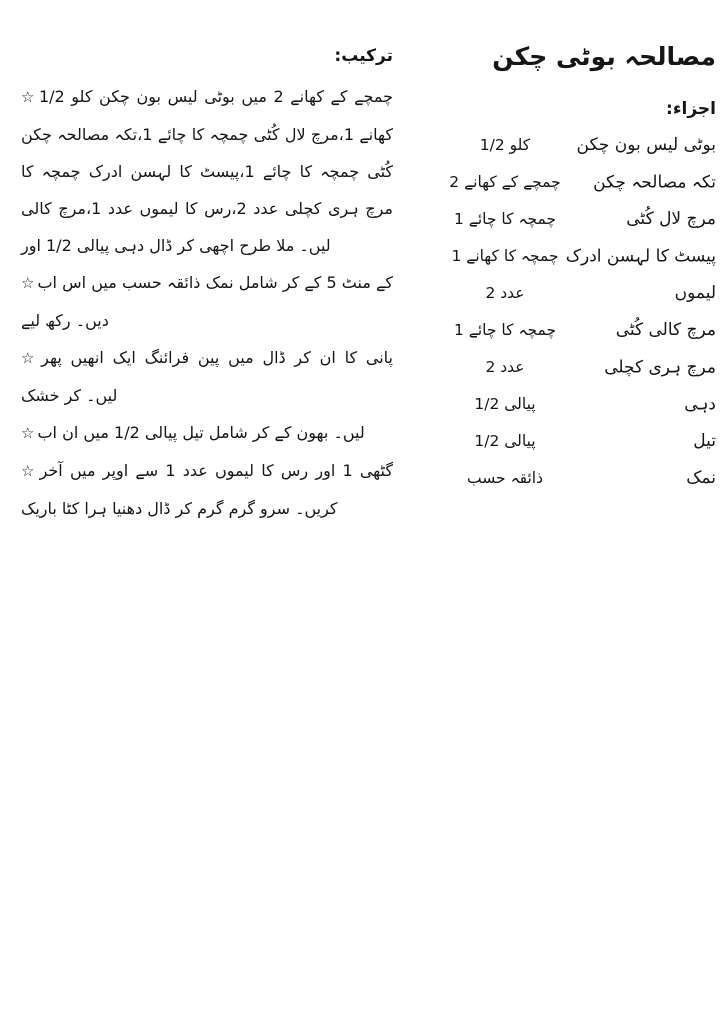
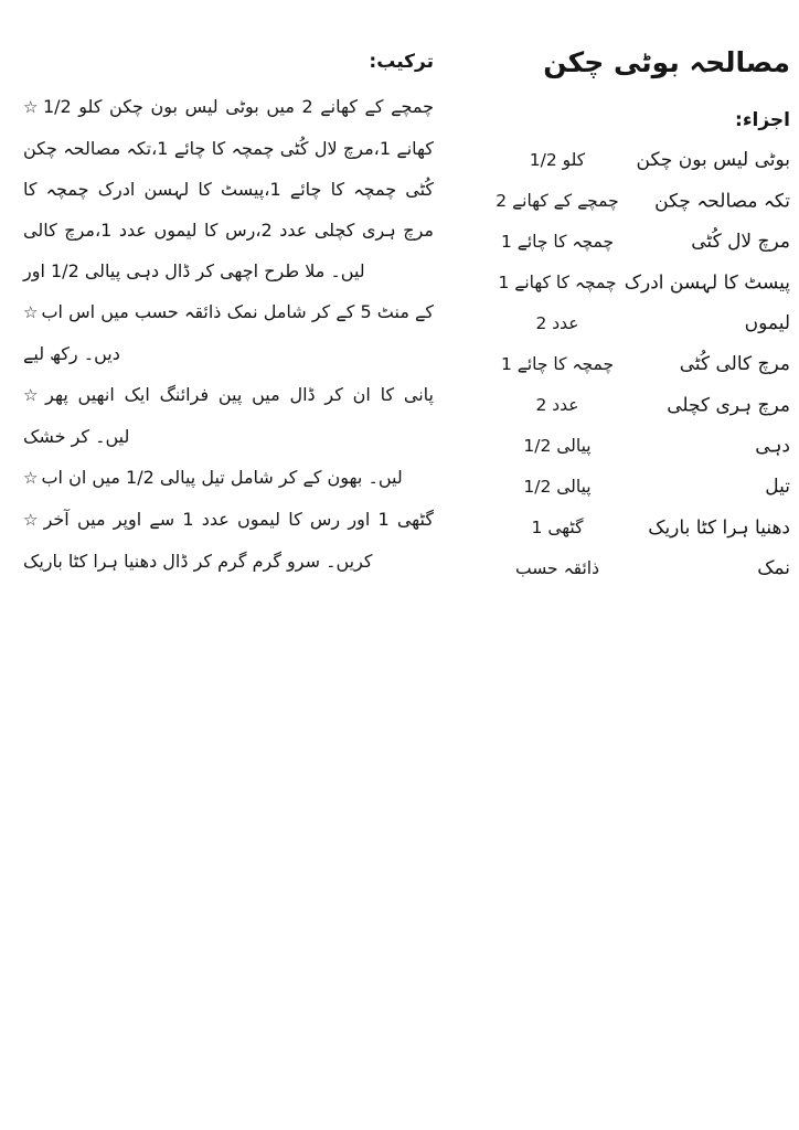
  چکن ‎بوٹی ‎مصالحہ
  اجزاء:
  چکن ‎بون ‎لیس ‎بوٹی
  1/2 ‎کلو
  چکن ‎مصالحہ ‎تکہ
  2 ‎کھانے ‎کے ‎چمچے
  کُٹی ‎لال ‎مرچ
  1 ‎چائے ‎کا ‎چمچہ
  ادرک ‎لہسن ‎کا ‎پیسٹ
  1 ‎کھانے ‎کا ‎چمچہ
  لیموں
  2 ‎عدد
  کُٹی ‎کالی ‎مرچ
  1 ‎چائے ‎کا ‎چمچہ
  کچلی ‎ہری ‎مرچ
  2 ‎عدد
  دہی
  1/2 ‎پیالی
  تیل
  1/2 ‎پیالی
+ باریک ‎کٹا ‎ہرا ‎دھنیا
+ 1 ‎گٹھی
  نمک
  حسب ‎ذائقہ
  ترکیب:
  ☆ 1/2 ‎کلو ‎چکن ‎بون ‎لیس ‎بوٹی ‎میں ‎2 ‎کھانے ‎کے ‎چمچے چکن ‎مصالحہ ‎تکہ،‎1 ‎چائے ‎کا ‎چمچہ ‎کُٹی ‎لال ‎مرچ،‎1 ‎کھانے کا ‎چمچہ ‎ادرک ‎لہسن ‎کا ‎پیسٹ،‎1 ‎چائے ‎کا ‎چمچہ ‎کُٹی کالی ‎مرچ،‎1 ‎عدد ‎لیموں ‎کا ‎رس،‎2 ‎عدد ‎کچلی ‎ہری ‎مرچ اور ‎1/2 پیالی ‎دہی ‎ڈال ‎کر ‎اچھی ‎طرح ‎ملا ‎لیں۔
  ☆ اب ‎اس ‎میں ‎حسب ‎ذائقہ ‎نمک ‎شامل ‎کر ‎کے ‎5 منٹ ‎کے لیے ‎رکھ ‎دیں۔
  ☆ پھر ‎انھیں ‎ایک ‎فرائنگ ‎پین ‎میں ‎ڈال ‎کر ‎ان ‎کا ‎پانی خشک ‎کر ‎لیں۔
  ☆ اب ‎ان ‎میں ‎1/2 پیالی ‎تیل ‎شامل ‎کر ‎کے ‎بھون ‎لیں۔
  ☆ آخر ‎میں ‎اوپر ‎سے ‎1 ‎عدد ‎لیموں ‎کا ‎رس ‎اور ‎1 ‎گٹھی باریک ‎کٹا ‎ہرا ‎دھنیا ‎ڈال ‎کر ‎گرم ‎گرم ‎سرو ‎کریں۔
